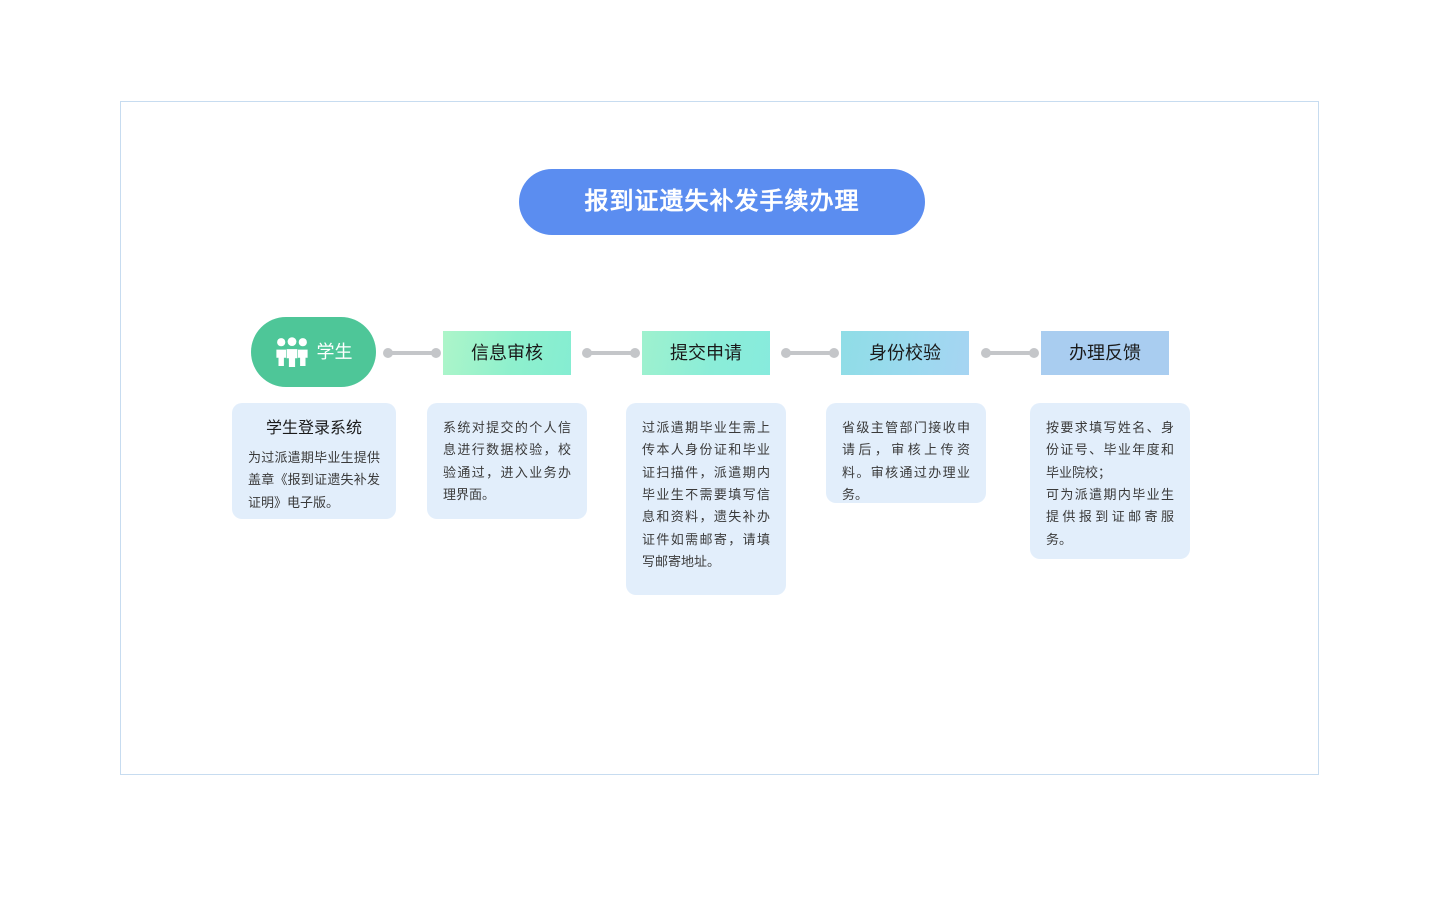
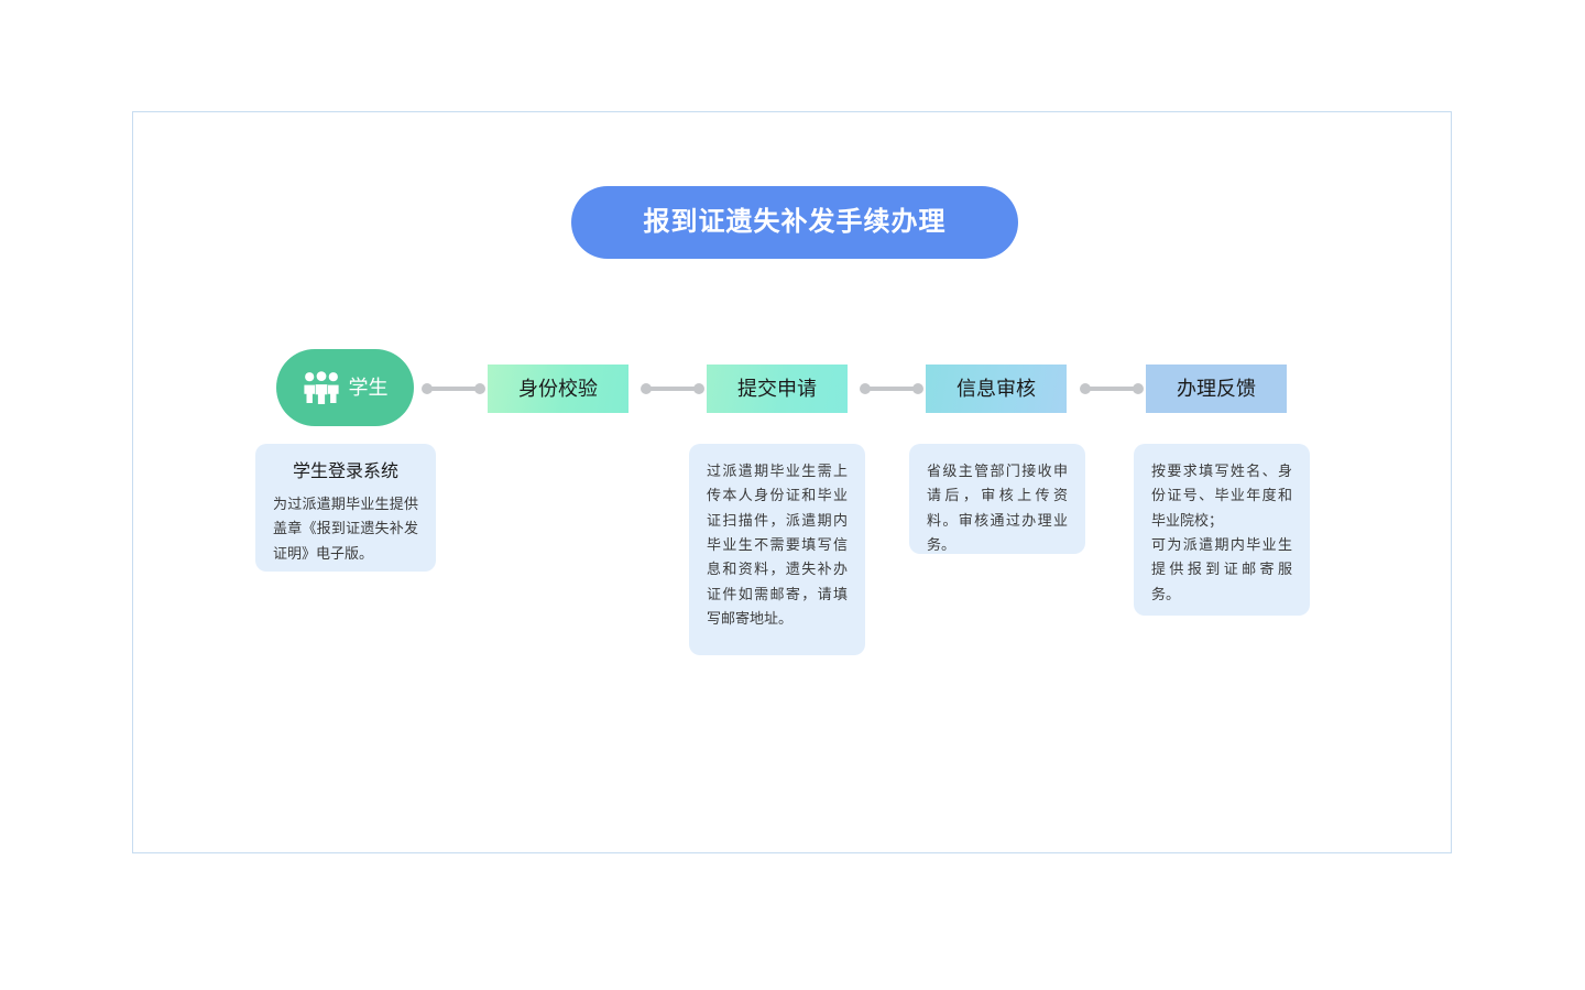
  报到证遗失补发手续办理
  学生
- 信息审核
+ 身份校验
  提交申请
- 身份校验
+ 信息审核
  办理反馈
  学生登录系统
  为过派遣期毕业生提供盖章《报到证遗失补发证明》电子版。
- 系统对提交的个人信息进行数据校验，校验通过，进入业务办理界面。
  过派遣期毕业生需上传本人身份证和毕业证扫描件，派遣期内毕业生不需要填写信息和资料，遗失补办证件如需邮寄，请填写邮寄地址。
  省级主管部门接收申请后，审核上传资料。审核通过办理业务。
  按要求填写姓名、身份证号、毕业年度和毕业院校；
  可为派遣期内毕业生提供报到证邮寄服务。
